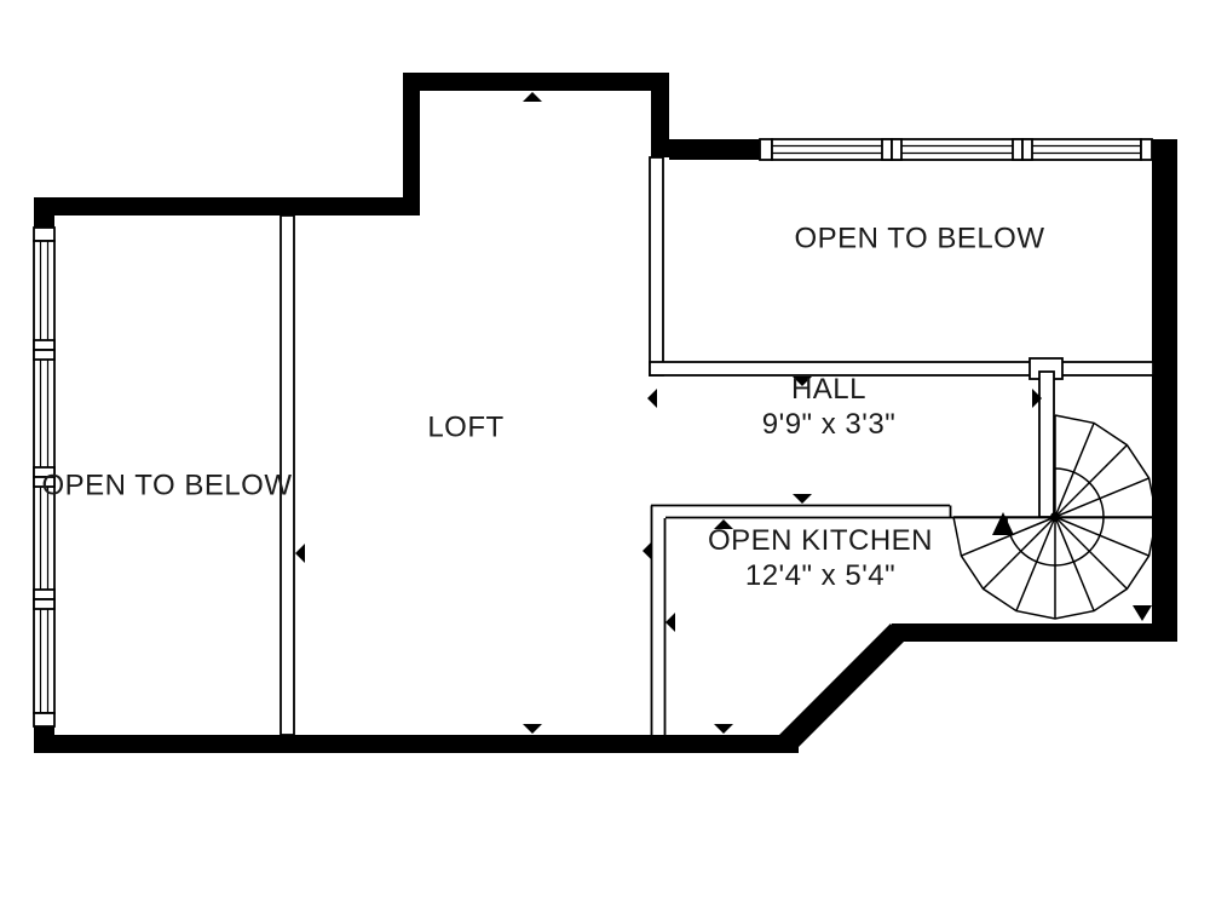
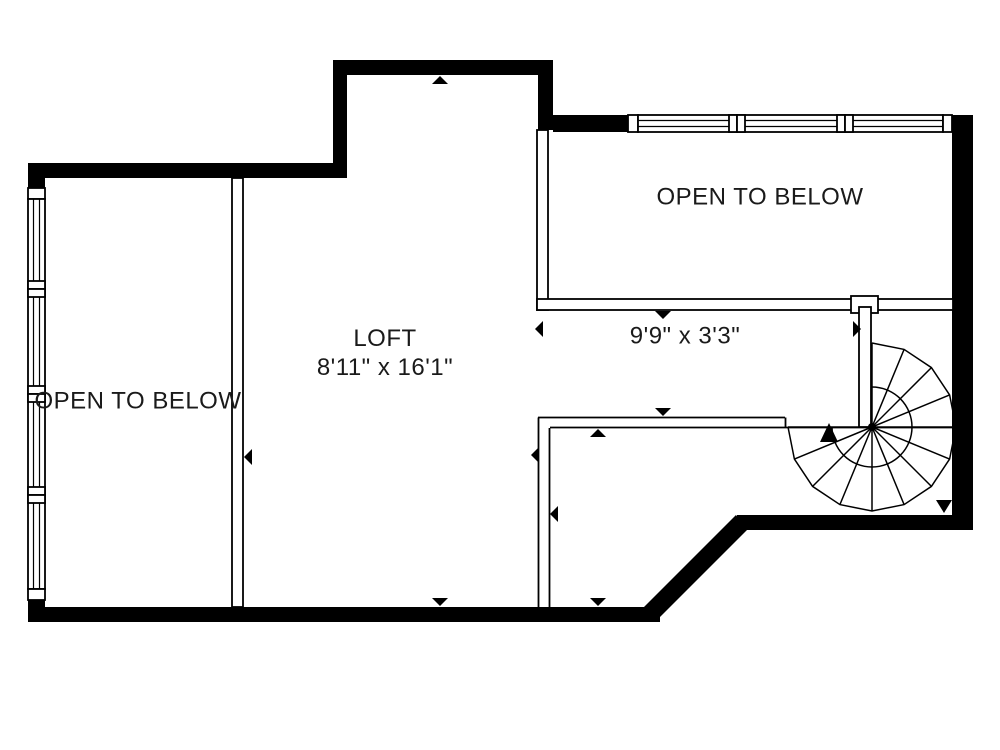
  OPEN TO BELOW
  LOFT
+ 8'11" x 16'1"
  OPEN TO BELOW
- HALL
  9'9" x 3'3"
- OPEN KITCHEN
- 12'4" x 5'4"
